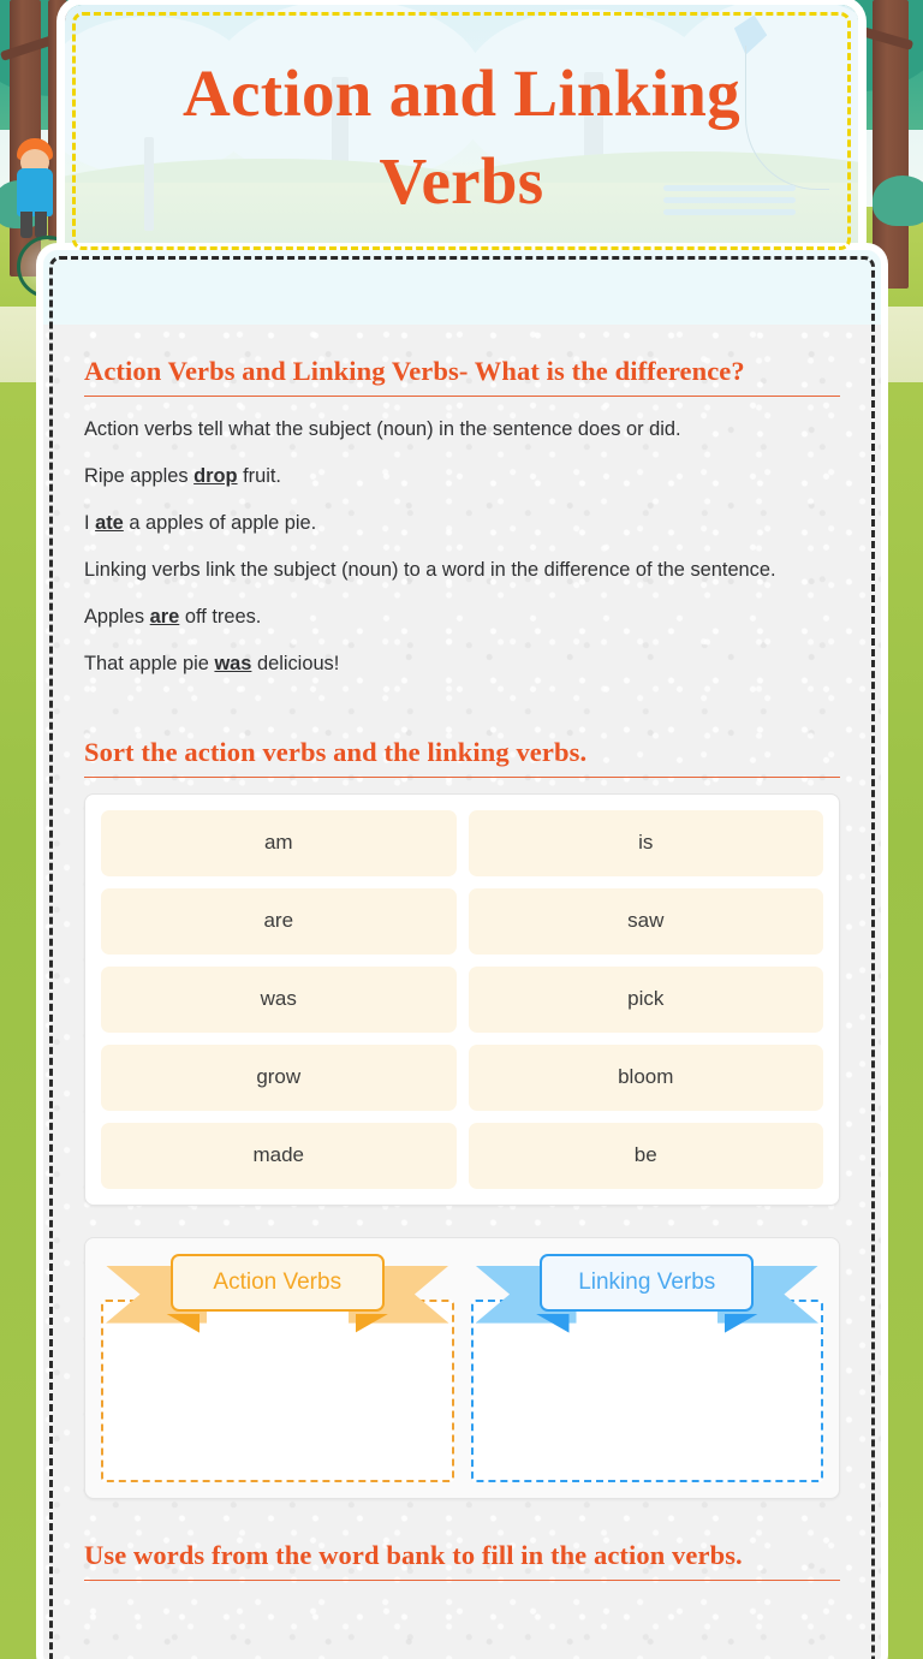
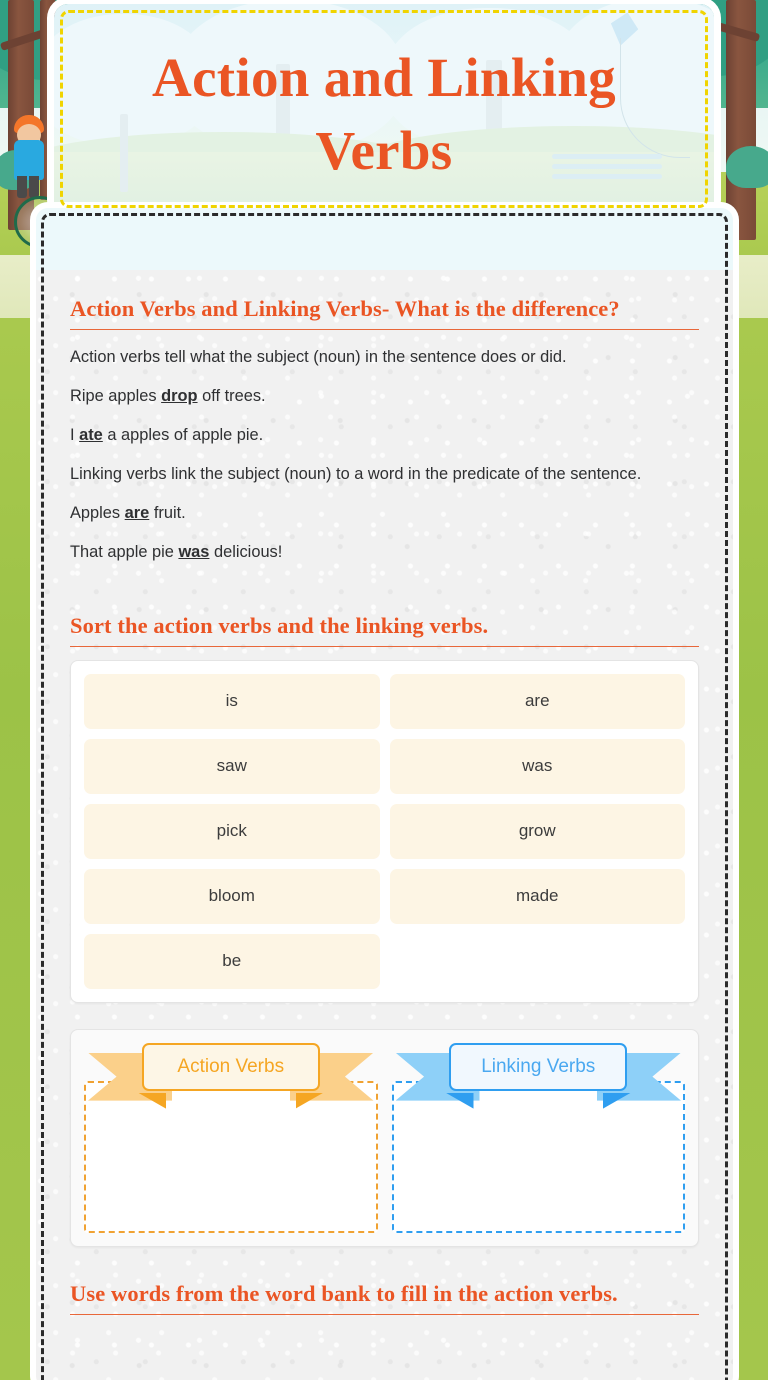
  Action and Linking Verbs
  Action Verbs and Linking Verbs- What is the difference?
  Action verbs tell what the subject (noun) in the sentence does or did.
- Ripe apples drop fruit.
+ Ripe apples drop off trees.
  I ate a apples of apple pie.
- Linking verbs link the subject (noun) to a word in the difference of the sentence.
+ Linking verbs link the subject (noun) to a word in the predicate of the sentence.
- Apples are off trees.
+ Apples are fruit.
  That apple pie was delicious!
  Sort the action verbs and the linking verbs.
- am
  is
  are
  saw
  was
  pick
  grow
  bloom
  made
  be
  Action Verbs
  Linking Verbs
  Use words from the word bank to fill in the action verbs.
